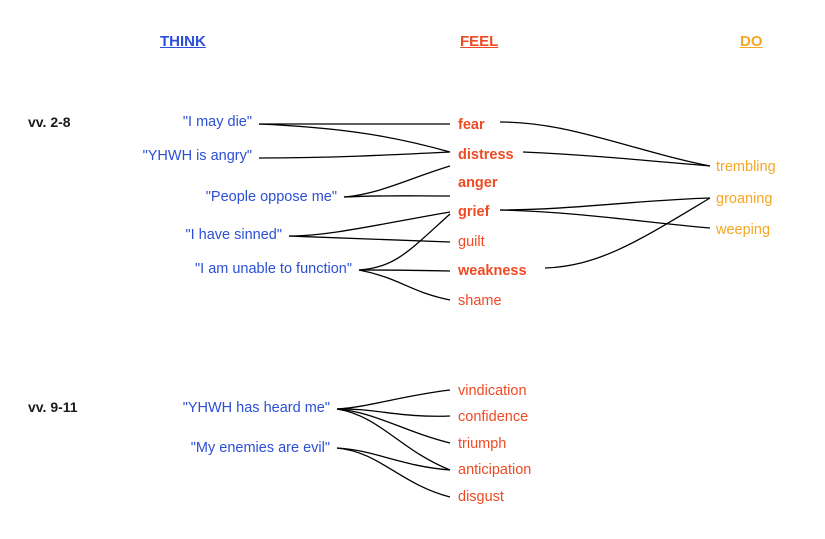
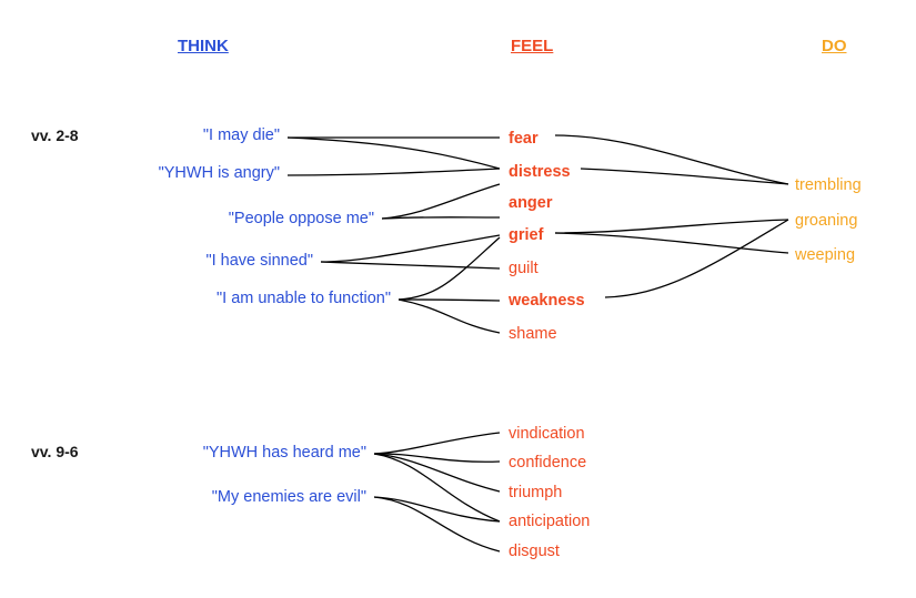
  THINK
  FEEL
  DO
  vv. 2-8
  "I may die"
  "YHWH is angry"
  "People oppose me"
  "I have sinned"
  "I am unable to function"
  fear
  distress
  anger
  grief
  guilt
  weakness
  shame
  trembling
  groaning
  weeping
- vv. 9-11
+ vv. 9-6
  "YHWH has heard me"
  "My enemies are evil"
  vindication
  confidence
  triumph
  anticipation
  disgust
